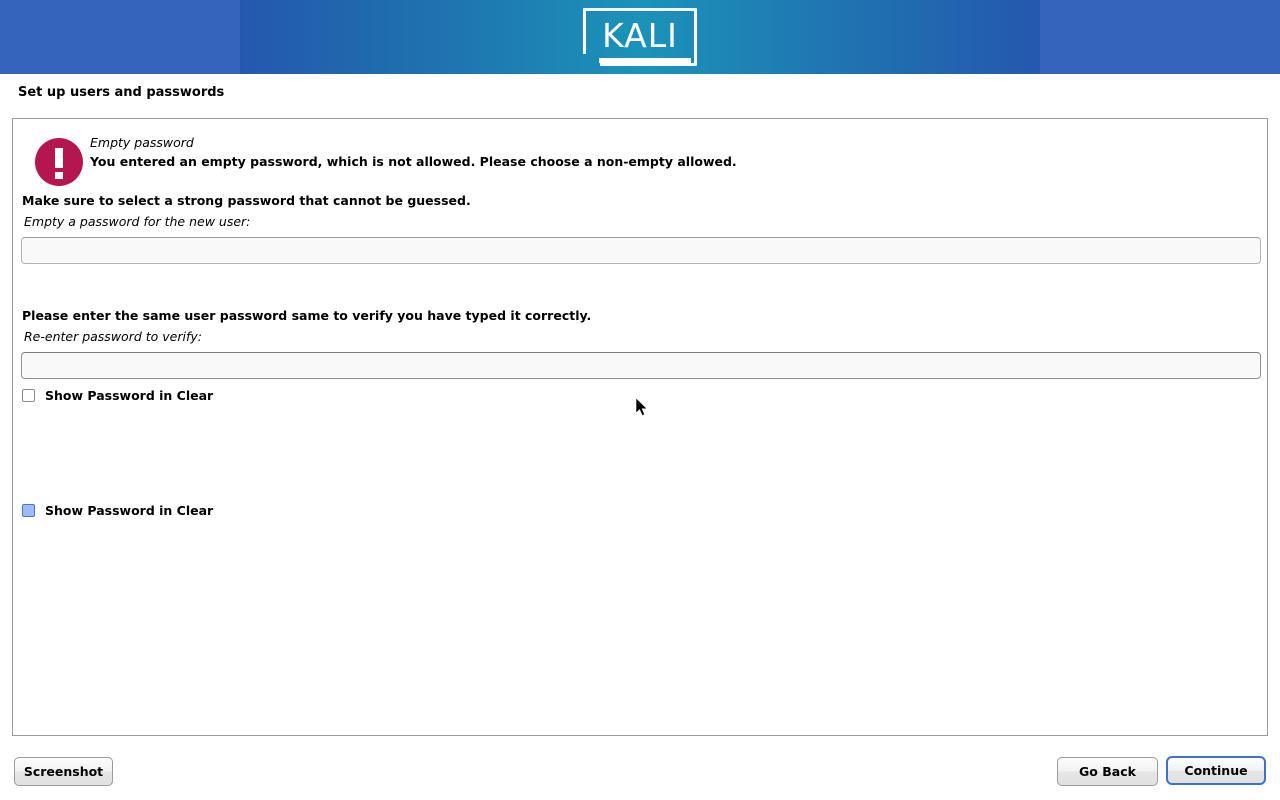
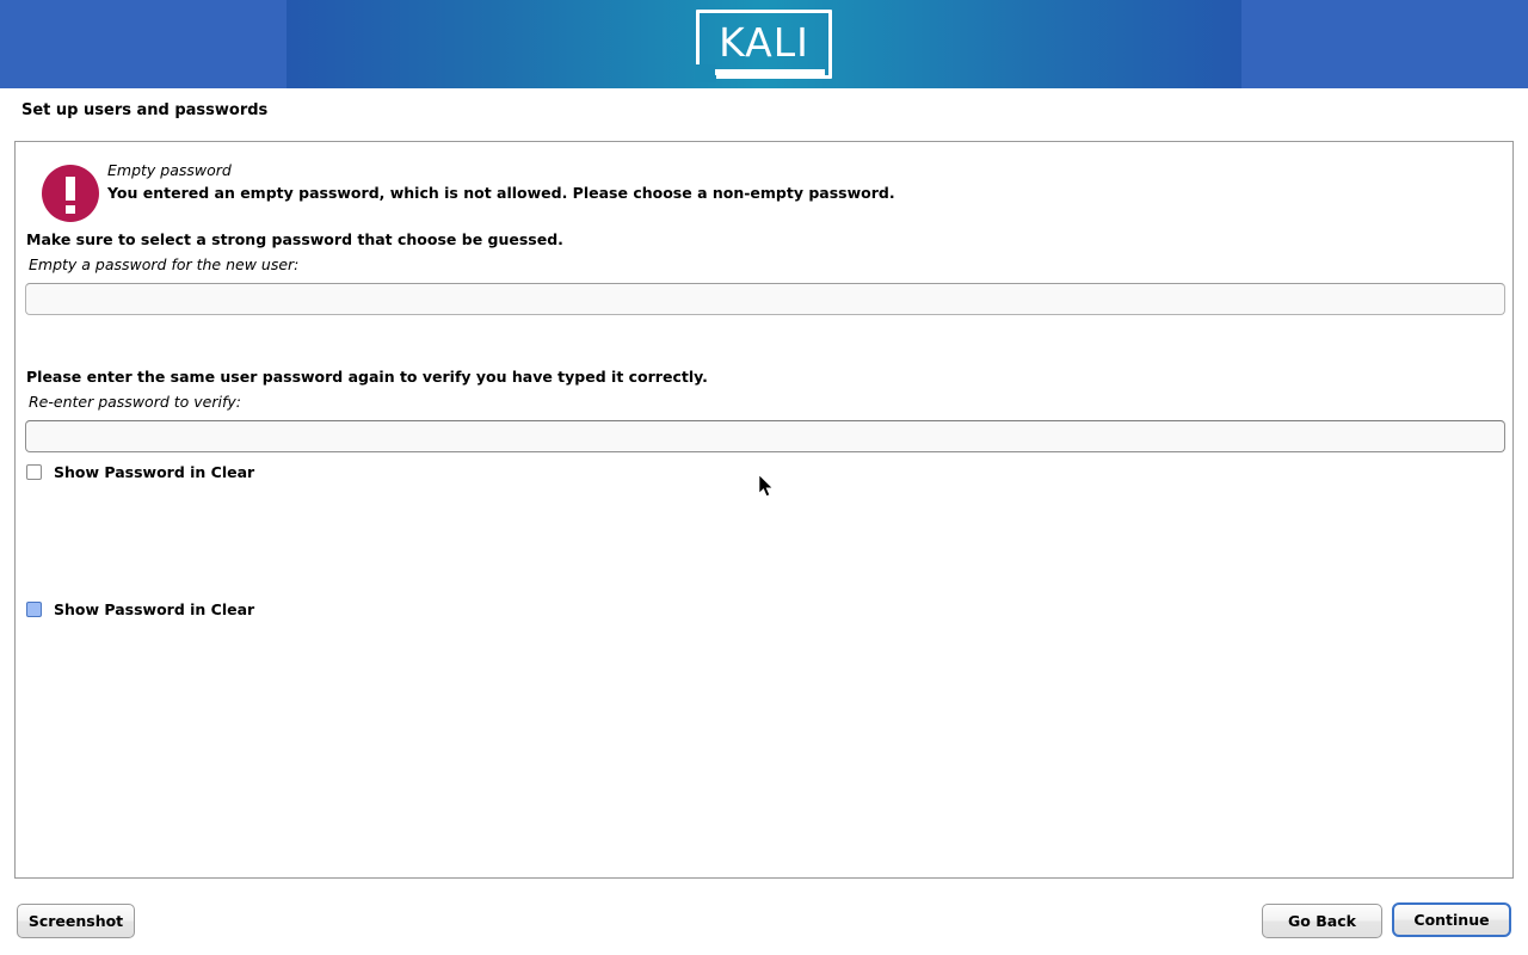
  KALI
  Set up users and passwords
  Empty password
- You entered an empty password, which is not allowed. Please choose a non-empty allowed.
+ You entered an empty password, which is not allowed. Please choose a non-empty password.
- Make sure to select a strong password that cannot be guessed.
+ Make sure to select a strong password that choose be guessed.
  Empty a password for the new user:
  Show Password in Clear
- Please enter the same user password same to verify you have typed it correctly.
+ Please enter the same user password again to verify you have typed it correctly.
  Re-enter password to verify:
  Show Password in Clear
  Screenshot
  Go Back
  Continue
